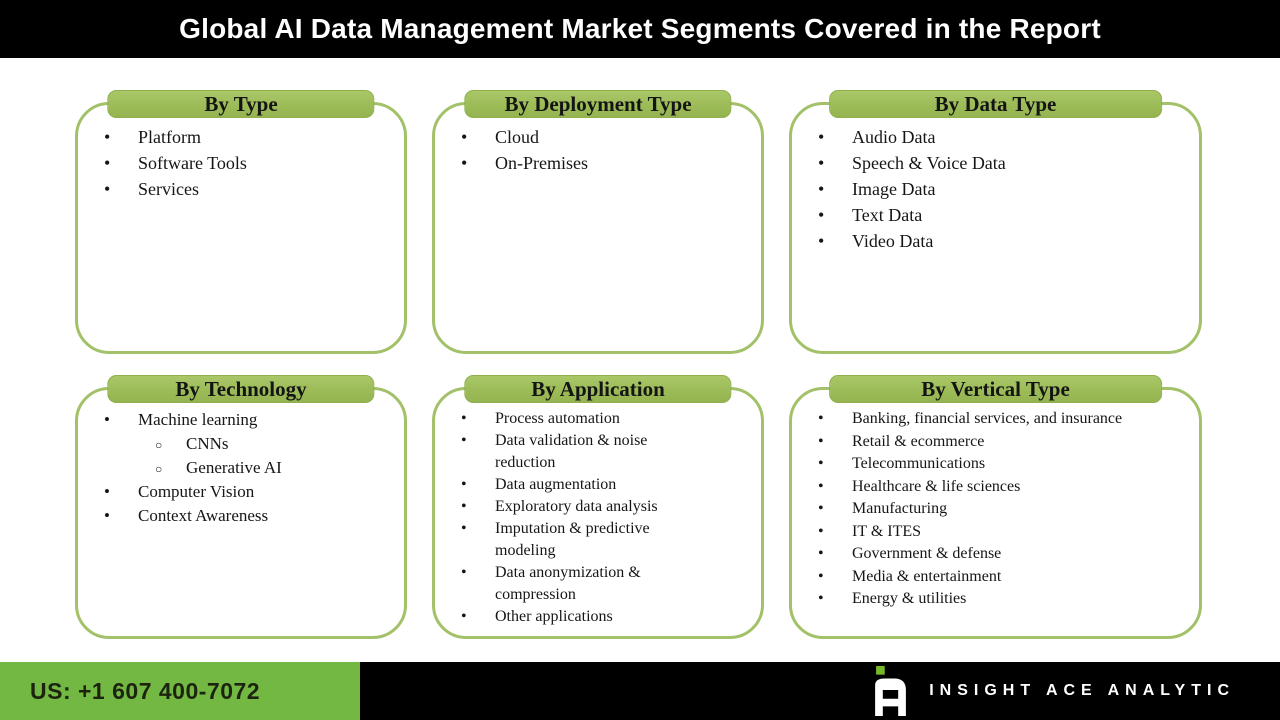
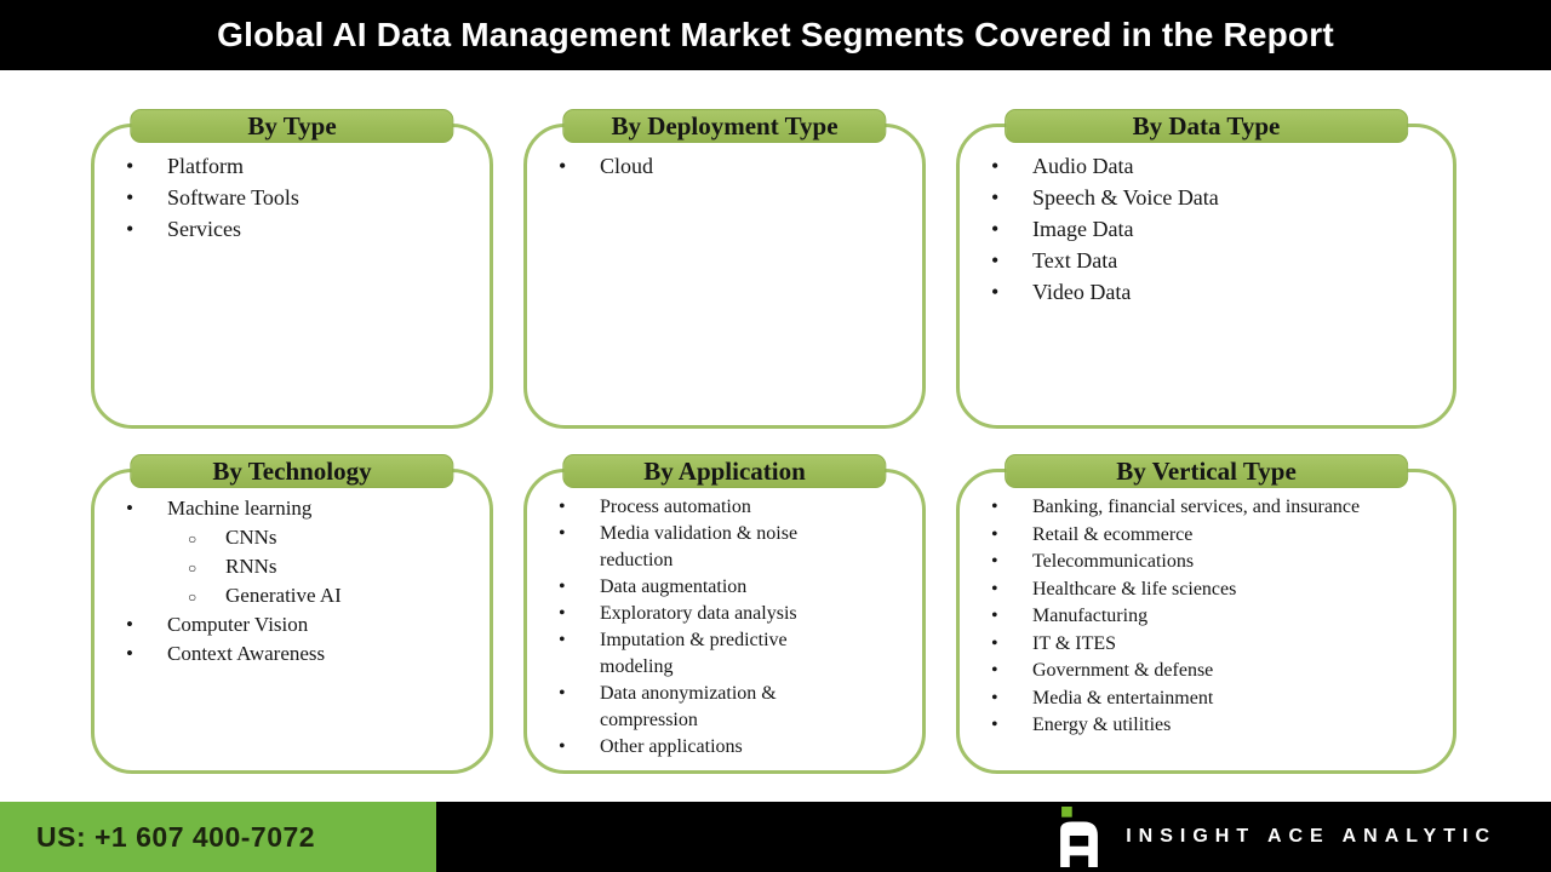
  Global AI Data Management Market Segments Covered in the Report
  By Type
  Platform
  Software Tools
  Services
  By Deployment Type
  Cloud
- On-Premises
  By Data Type
  Audio Data
  Speech & Voice Data
  Image Data
  Text Data
  Video Data
  By Technology
  Machine learning
  CNNs
+ RNNs
  Generative AI
  Computer Vision
  Context Awareness
  By Application
  Process automation
- Data validation & noise reduction
+ Media validation & noise reduction
  Data augmentation
  Exploratory data analysis
  Imputation & predictive modeling
  Data anonymization & compression
  Other applications
  By Vertical Type
  Banking, financial services, and insurance
  Retail & ecommerce
  Telecommunications
  Healthcare & life sciences
  Manufacturing
  IT & ITES
  Government & defense
  Media & entertainment
  Energy & utilities
  US: +1 607 400-7072
  INSIGHT ACE ANALYTIC
